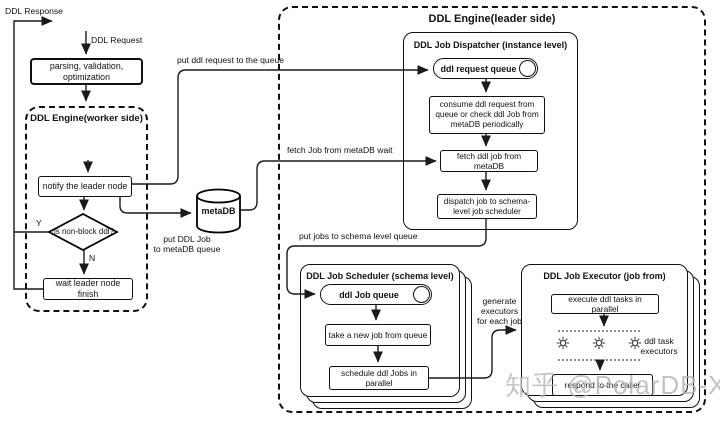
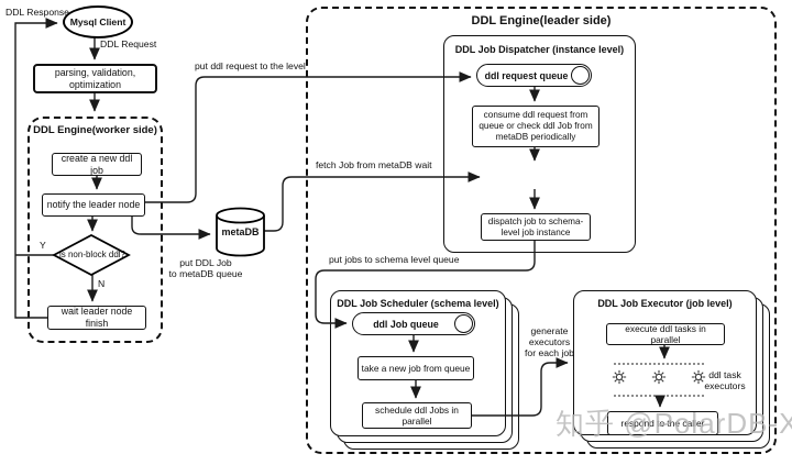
  DDL Engine(worker side)
  DDL Engine(leader side)
  DDL Job Dispatcher (instance level)
  DDL Job Scheduler (schema level)
- DDL Job Executor (job from)
+ DDL Job Executor (job level)
  DDL Response
+ Mysql Client
  DDL Request
  parsing, validation, optimization
+ create a new ddl job
  notify the leader node
  is non-block ddl?
  Y
  N
  wait leader node finish
  metaDB
  put DDL Job
  to metaDB queue
- put ddl request to the queue
+ put ddl request to the level
  fetch Job from metaDB wait
  put jobs to schema level queue
  generate
  executors
  for each job
  ddl request queue
  consume ddl request from queue or check ddl Job from metaDB periodically
- fetch ddl job from metaDB
- dispatch job to schema-level job scheduler
+ dispatch job to schema-level job instance
  ddl Job queue
  take a new job from queue
  schedule ddl Jobs in parallel
  execute ddl tasks in parallel
  ddl task
  executors
  respond to the caller
  知乎 @PolarDB-X
